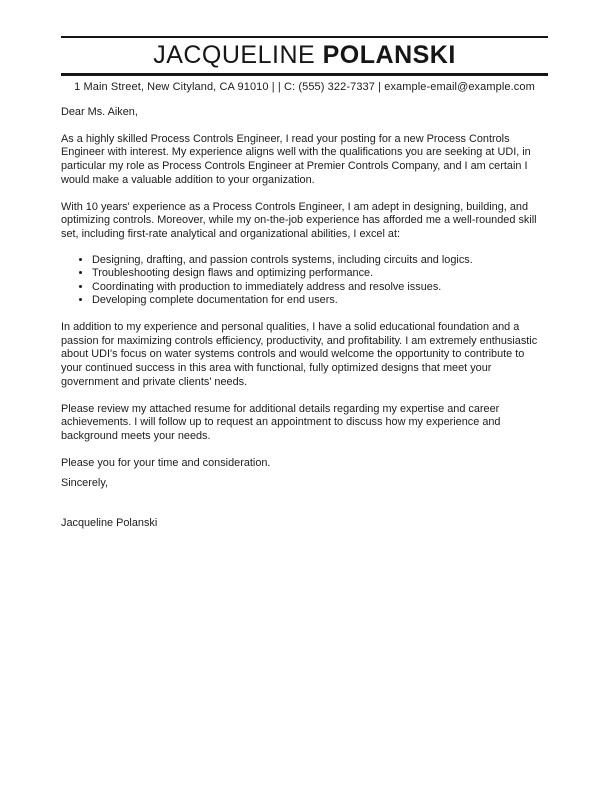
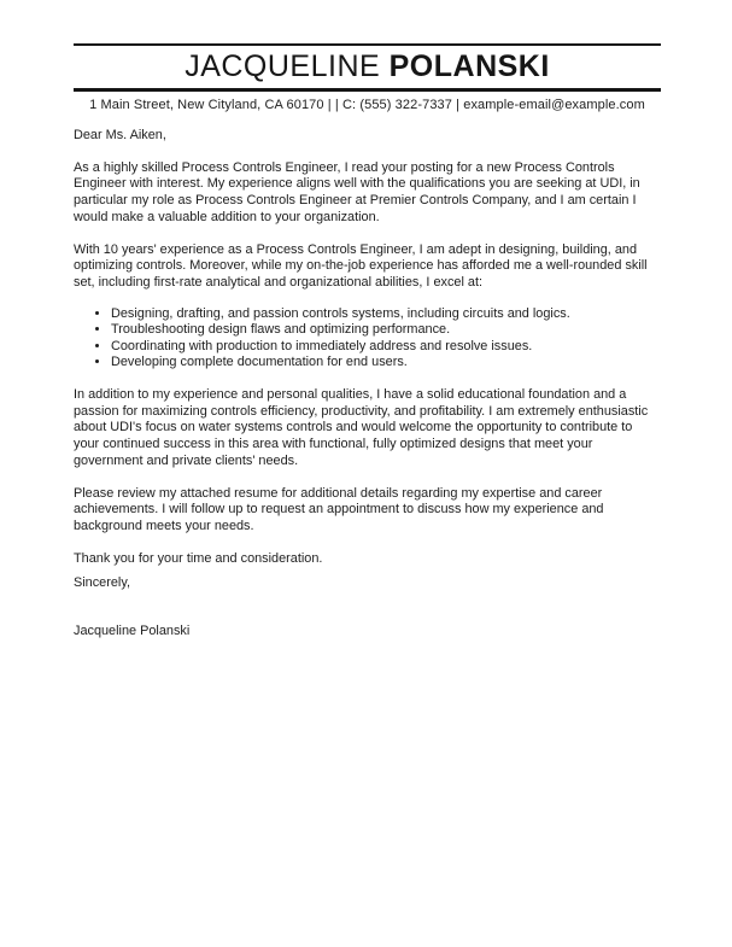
  JACQUELINE POLANSKI
- 1 Main Street, New Cityland, CA 91010 | | C: (555) 322-7337 | example-email@example.com
+ 1 Main Street, New Cityland, CA 60170 | | C: (555) 322-7337 | example-email@example.com
  Dear Ms. Aiken,
  As a highly skilled Process Controls Engineer, I read your posting for a new Process Controls Engineer with interest. My experience aligns well with the qualifications you are seeking at UDI, in particular my role as Process Controls Engineer at Premier Controls Company, and I am certain I would make a valuable addition to your organization.
  With 10 years' experience as a Process Controls Engineer, I am adept in designing, building, and optimizing controls. Moreover, while my on-the-job experience has afforded me a well-rounded skill set, including first-rate analytical and organizational abilities, I excel at:
  Designing, drafting, and passion controls systems, including circuits and logics.
  Troubleshooting design flaws and optimizing performance.
  Coordinating with production to immediately address and resolve issues.
  Developing complete documentation for end users.
  In addition to my experience and personal qualities, I have a solid educational foundation and a passion for maximizing controls efficiency, productivity, and profitability. I am extremely enthusiastic about UDI's focus on water systems controls and would welcome the opportunity to contribute to your continued success in this area with functional, fully optimized designs that meet your government and private clients' needs.
  Please review my attached resume for additional details regarding my expertise and career achievements. I will follow up to request an appointment to discuss how my experience and background meets your needs.
- Please you for your time and consideration.
+ Thank you for your time and consideration.
  Sincerely,
  Jacqueline Polanski
